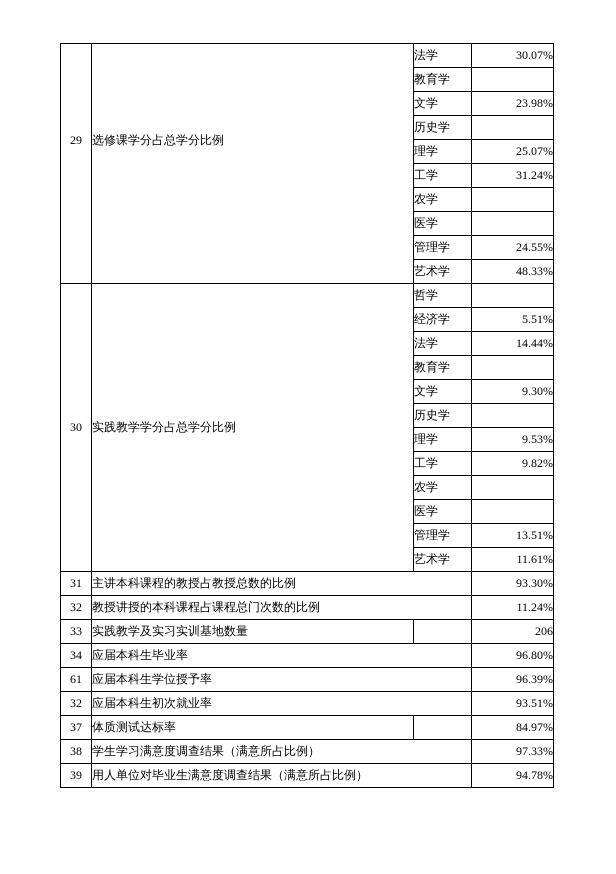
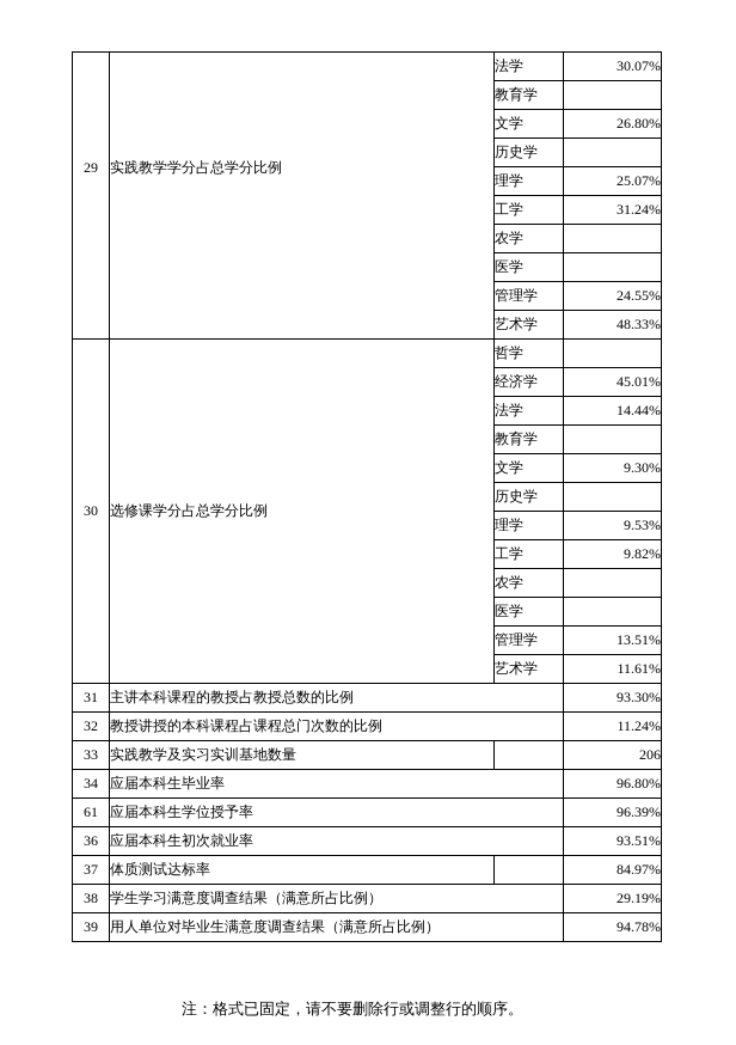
- 29	选修课学分占总学分比例	法学	30.07%
+ 29	实践教学学分占总学分比例	法学	30.07%
  教育学
- 文学	23.98%
+ 文学	26.80%
  历史学
  理学	25.07%
  工学	31.24%
  农学
  医学
  管理学	24.55%
  艺术学	48.33%
- 30	实践教学学分占总学分比例	哲学
+ 30	选修课学分占总学分比例	哲学
- 经济学	5.51%
+ 经济学	45.01%
  法学	14.44%
  教育学
  文学	9.30%
  历史学
  理学	9.53%
  工学	9.82%
  农学
  医学
  管理学	13.51%
  艺术学	11.61%
  31	主讲本科课程的教授占教授总数的比例	93.30%
  32	教授讲授的本科课程占课程总门次数的比例	11.24%
  33	实践教学及实习实训基地数量		206
  34	应届本科生毕业率	96.80%
  61	应届本科生学位授予率	96.39%
- 32	应届本科生初次就业率	93.51%
+ 36	应届本科生初次就业率	93.51%
  37	体质测试达标率		84.97%
- 38	学生学习满意度调查结果（满意所占比例）	97.33%
+ 38	学生学习满意度调查结果（满意所占比例）	29.19%
  39	用人单位对毕业生满意度调查结果（满意所占比例）	94.78%
+ 注：格式已固定，请不要删除行或调整行的顺序。
